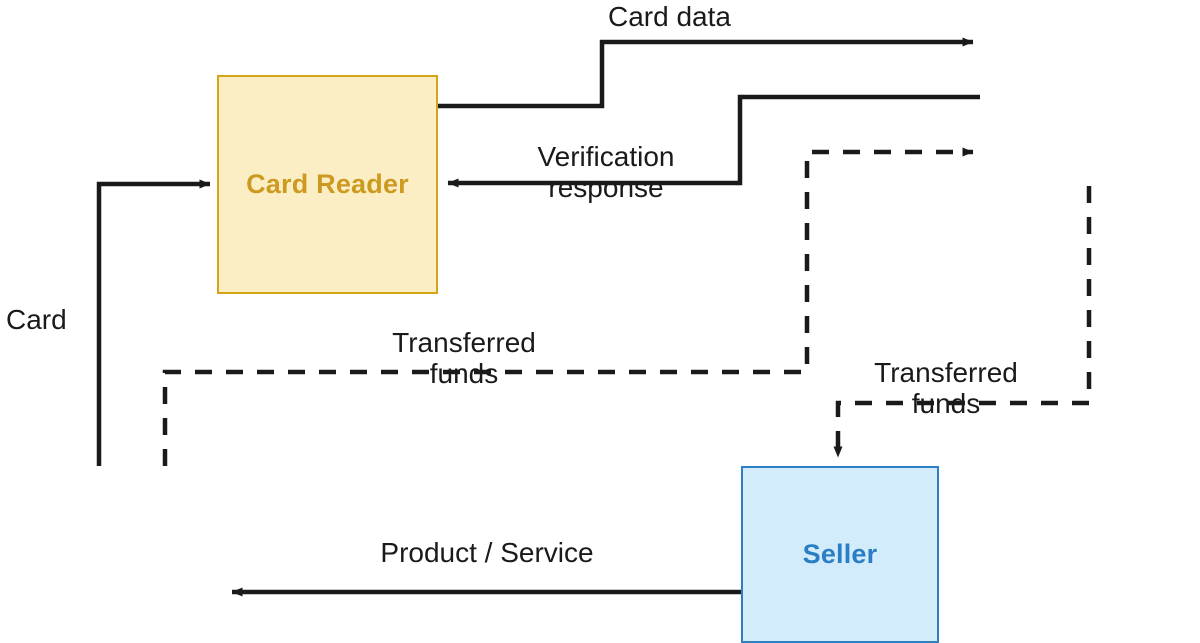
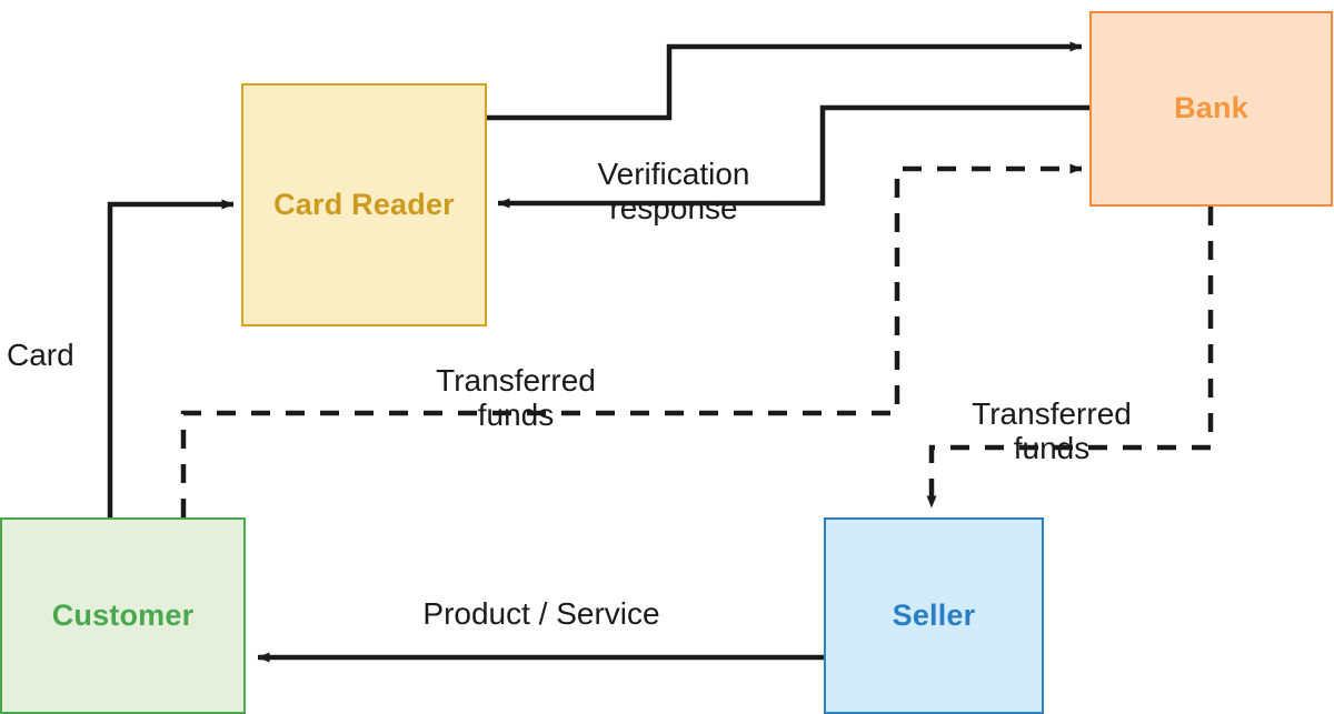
  Card Reader
+ Bank
+ Customer
  Seller
  Card
- Card data
  Verification
  response
  Transferred
  funds
  Transferred
  funds
  Product / Service
